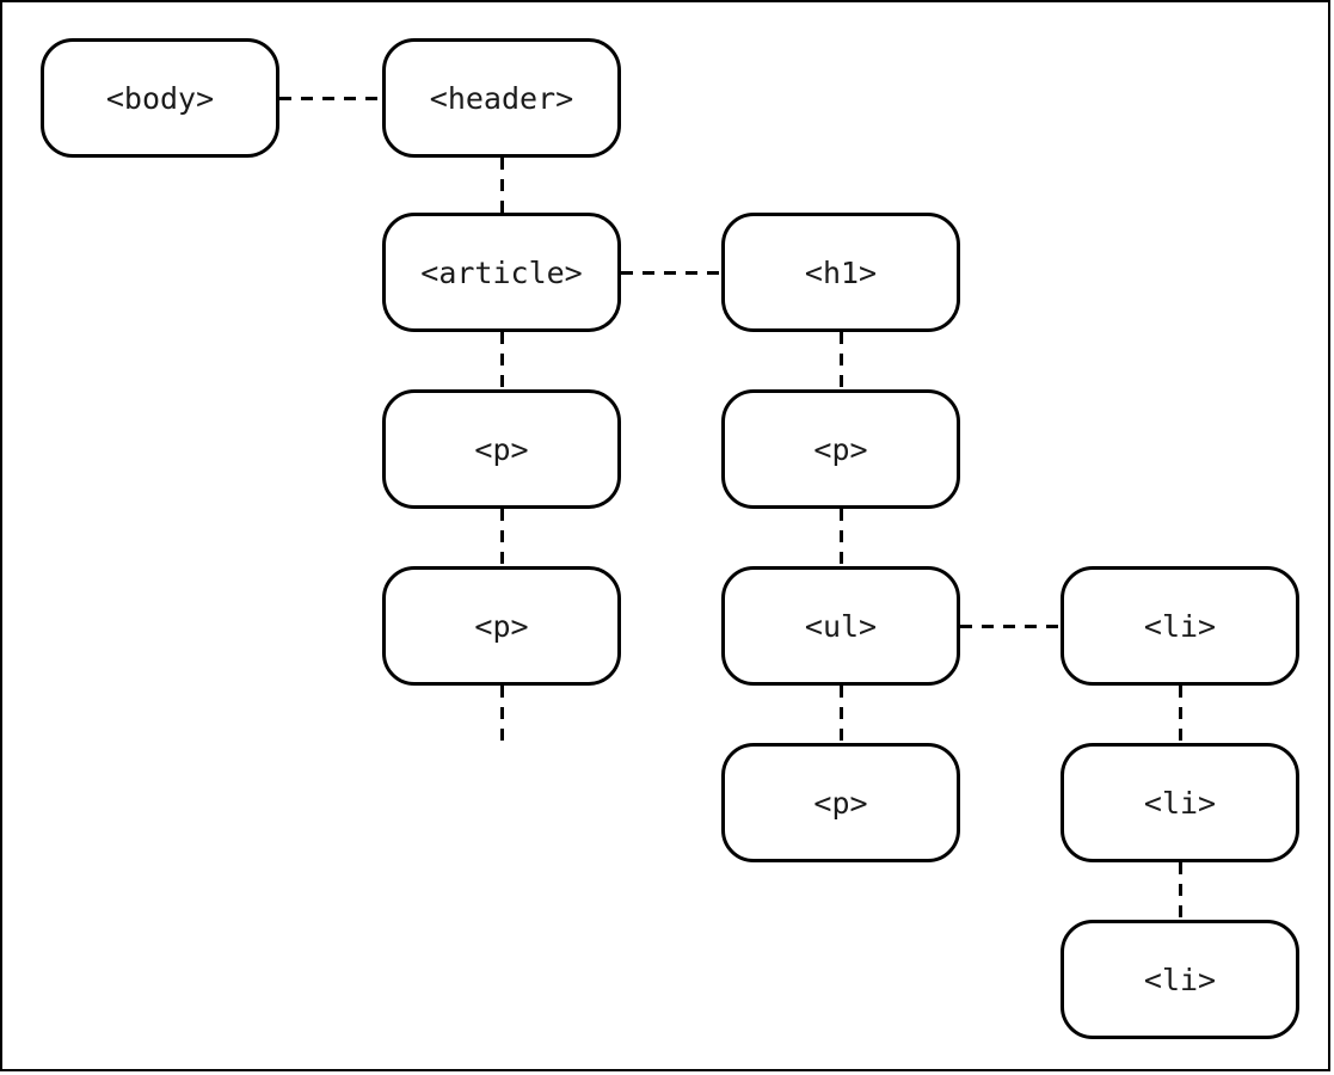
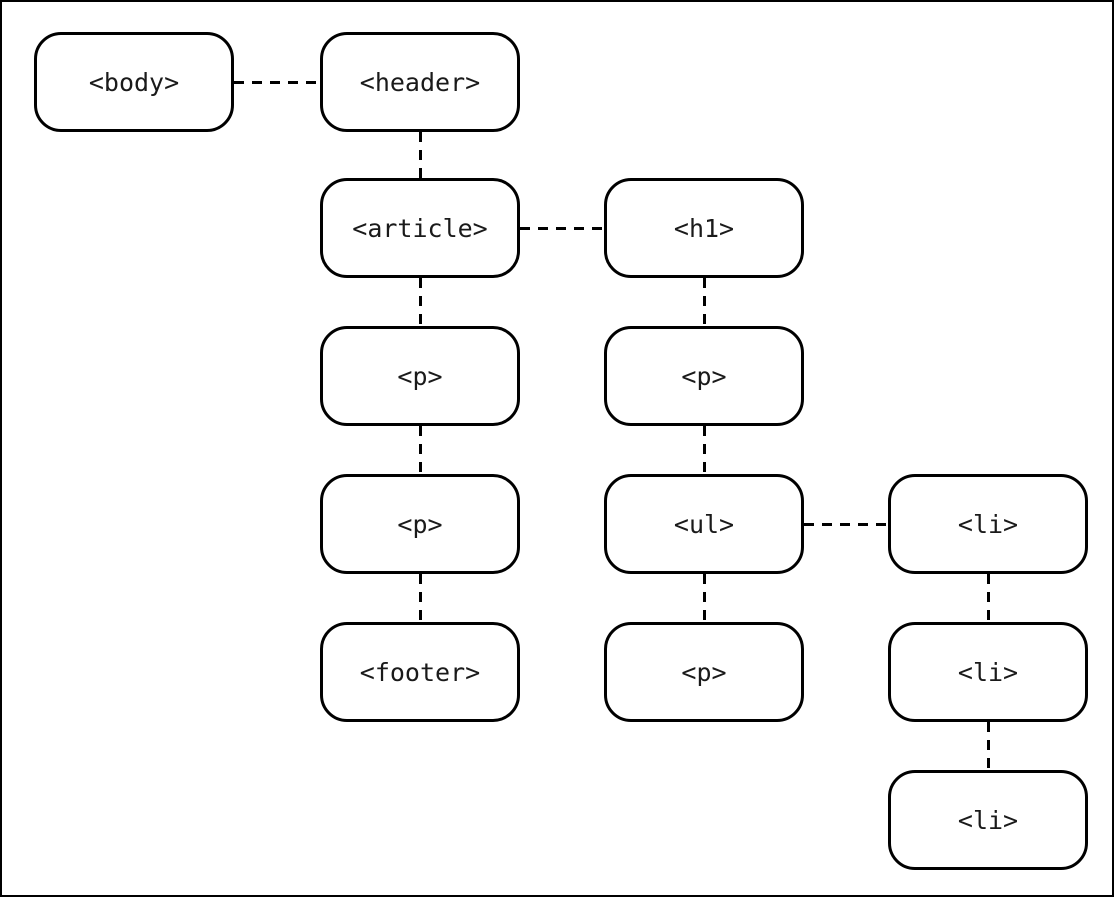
  <body>
  <header>
  <article>
  <h1>
  <p>
  <p>
  <p>
  <ul>
  <li>
+ <footer>
  <p>
  <li>
  <li>
